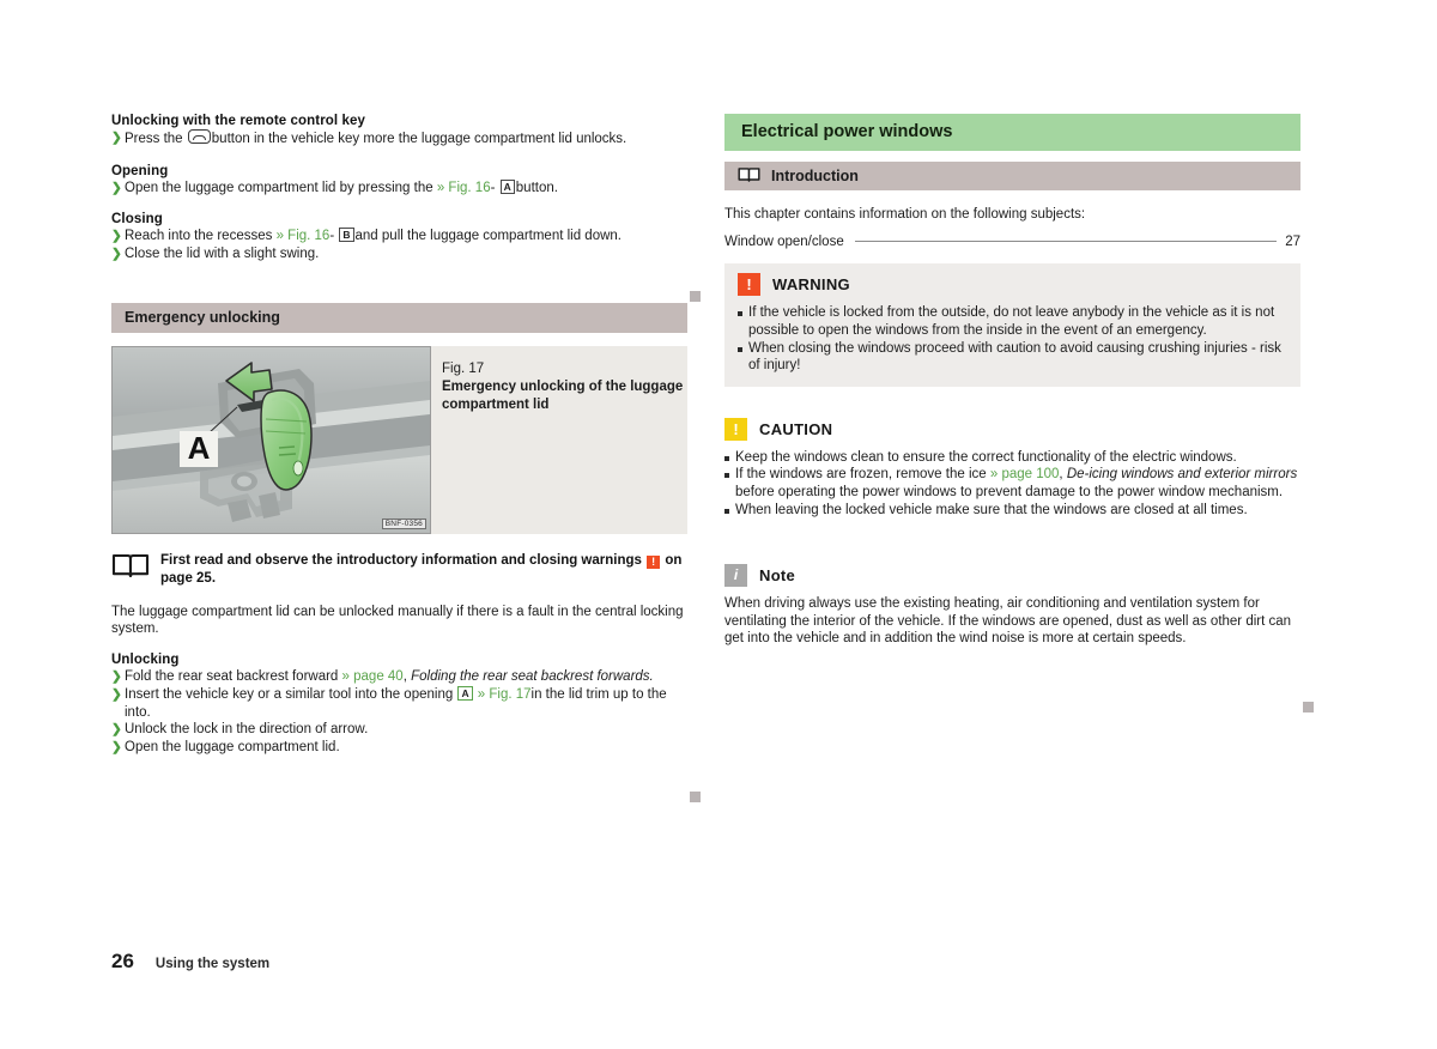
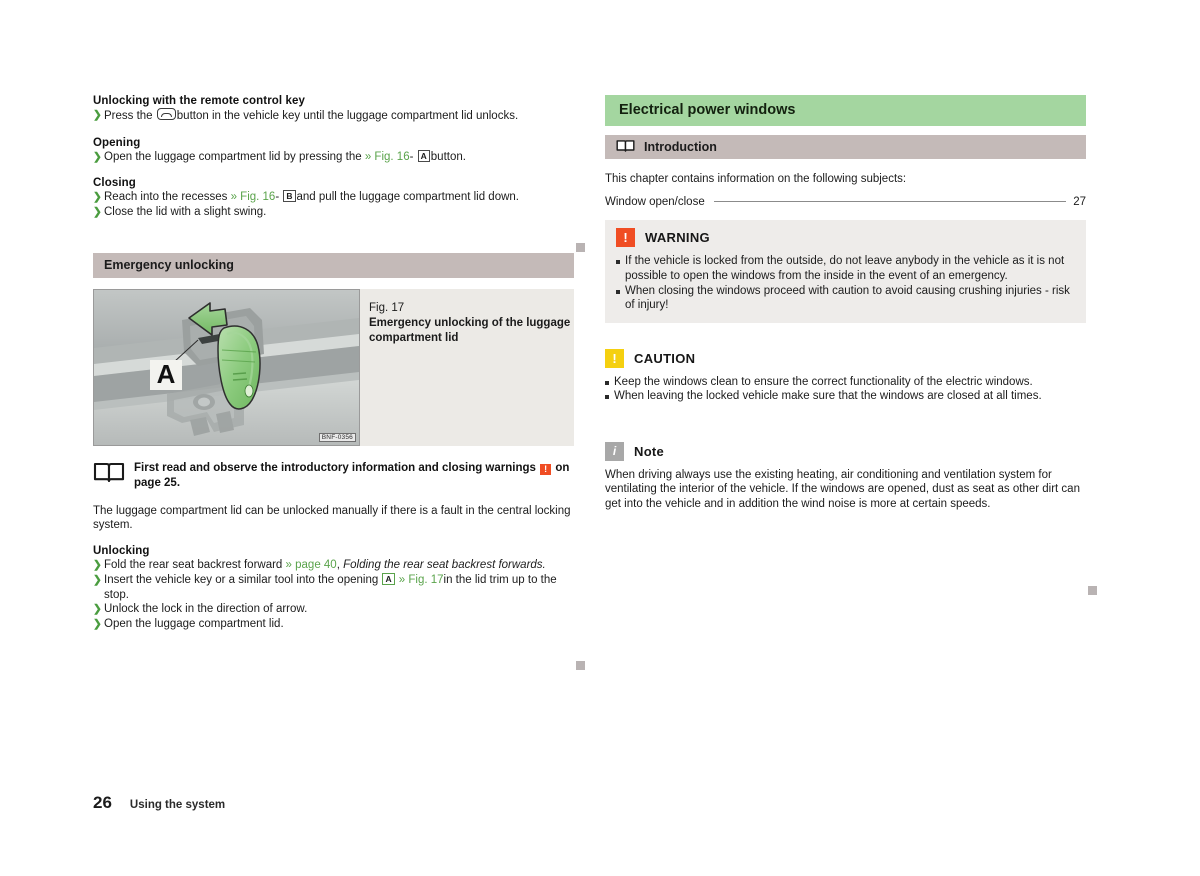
  Unlocking with the remote control key
  ❯
- Press the button in the vehicle key more the luggage compartment lid unlocks.
+ Press the button in the vehicle key until the luggage compartment lid unlocks.
  Opening
  ❯
  Open the luggage compartment lid by pressing the » Fig. 16- A button.
  Closing
  ❯
  Reach into the recesses » Fig. 16- B and pull the luggage compartment lid down.
  ❯
  Close the lid with a slight swing.
  Emergency unlocking
  A
  Fig. 17
  Emergency unlocking of the luggage compartment lid
  First read and observe the introductory information and closing warnings ! on page 25.
  The luggage compartment lid can be unlocked manually if there is a fault in the central locking system.
  Unlocking
  ❯
  Fold the rear seat backrest forward » page 40, Folding the rear seat backrest forwards.
  ❯
- Insert the vehicle key or a similar tool into the opening A » Fig. 17in the lid trim up to the into.
+ Insert the vehicle key or a similar tool into the opening A » Fig. 17in the lid trim up to the stop.
  ❯
  Unlock the lock in the direction of arrow.
  ❯
  Open the luggage compartment lid.
  Electrical power windows
  Introduction
  This chapter contains information on the following subjects:
  Window open/close
  27
  !
  WARNING
  If the vehicle is locked from the outside, do not leave anybody in the vehicle as it is not possible to open the windows from the inside in the event of an emergency.
  When closing the windows proceed with caution to avoid causing crushing injuries - risk of injury!
  !
  CAUTION
  Keep the windows clean to ensure the correct functionality of the electric windows.
- If the windows are frozen, remove the ice » page 100, De-icing windows and exterior mirrors before operating the power windows to prevent damage to the power window mechanism.
  When leaving the locked vehicle make sure that the windows are closed at all times.
  i
  Note
- When driving always use the existing heating, air conditioning and ventilation system for ventilating the interior of the vehicle. If the windows are opened, dust as well as other dirt can get into the vehicle and in addition the wind noise is more at certain speeds.
+ When driving always use the existing heating, air conditioning and ventilation system for ventilating the interior of the vehicle. If the windows are opened, dust as seat as other dirt can get into the vehicle and in addition the wind noise is more at certain speeds.
  26
  Using the system
